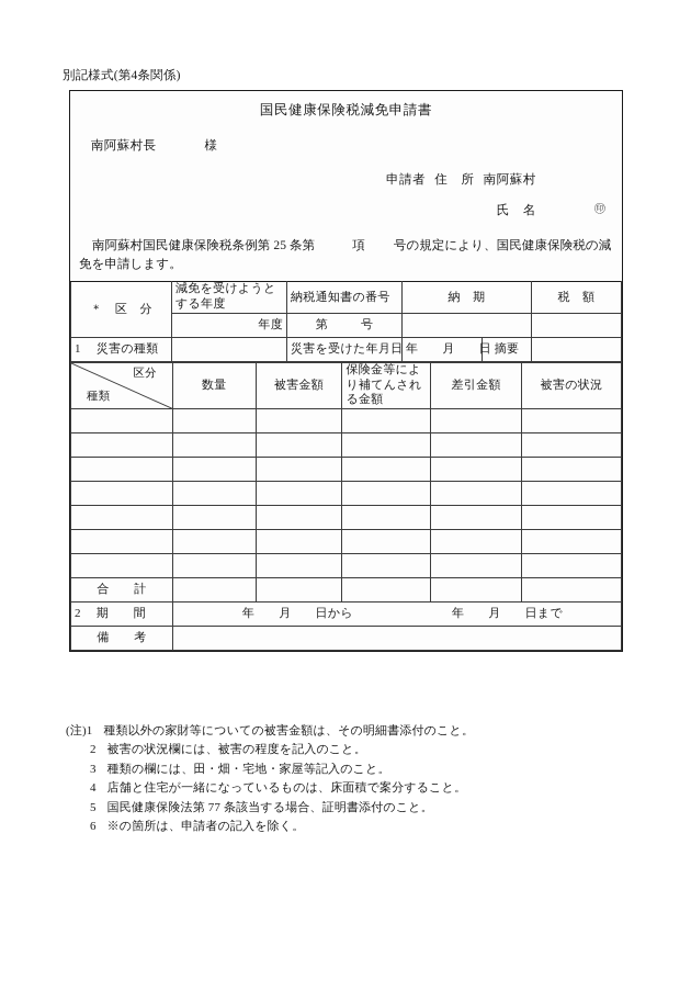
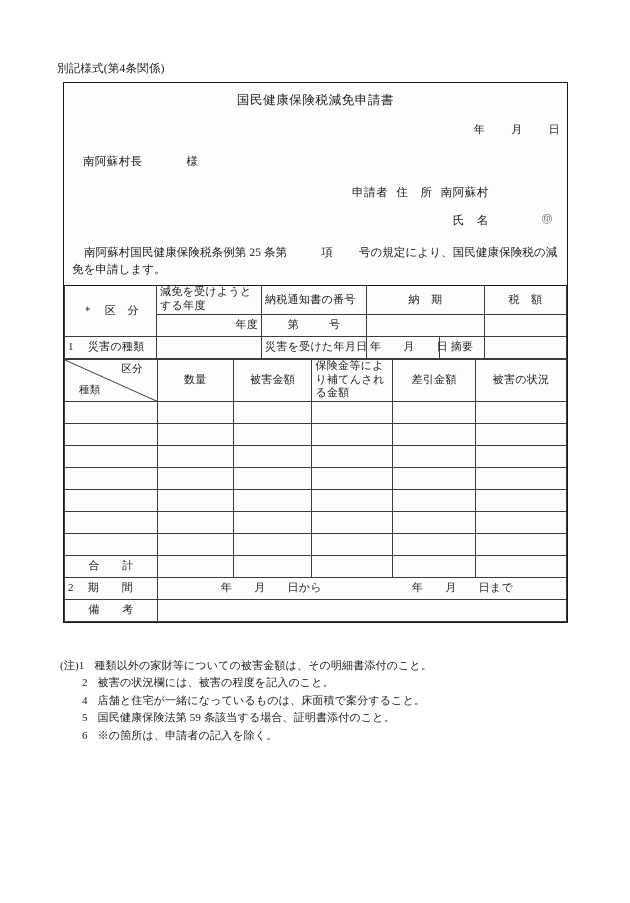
  別記様式(第4条関係)
  国民健康保険税減免申請書
+ 年 月 日
  南阿蘇村長 様
  申請者 住 所 南阿蘇村
  氏 名
  ㊞
  南阿蘇村国民健康保険税条例第 25 条第 項 号の規定により、国民健康保険税の減免を申請します。
  ＊ 区 分	減免を受けようとする年度	納税通知書の番号	納 期	税 額
  年度	第 号
  1 災害の種類		災害を受けた年月日	年 月 日	摘要
  区分 種類	数量	被害金額	保険金等により補てんされる金額	差引金額	被害の状況
  合 計
  2 期 間	年 月 日から 年 月 日まで
  備 考
  (注)1 種類以外の家財等についての被害金額は、その明細書添付のこと。
  2 被害の状況欄には、被害の程度を記入のこと。
- 3 種類の欄には、田・畑・宅地・家屋等記入のこと。
  4 店舗と住宅が一緒になっているものは、床面積で案分すること。
- 5 国民健康保険法第 77 条該当する場合、証明書添付のこと。
+ 5 国民健康保険法第 59 条該当する場合、証明書添付のこと。
  6 ※の箇所は、申請者の記入を除く。
